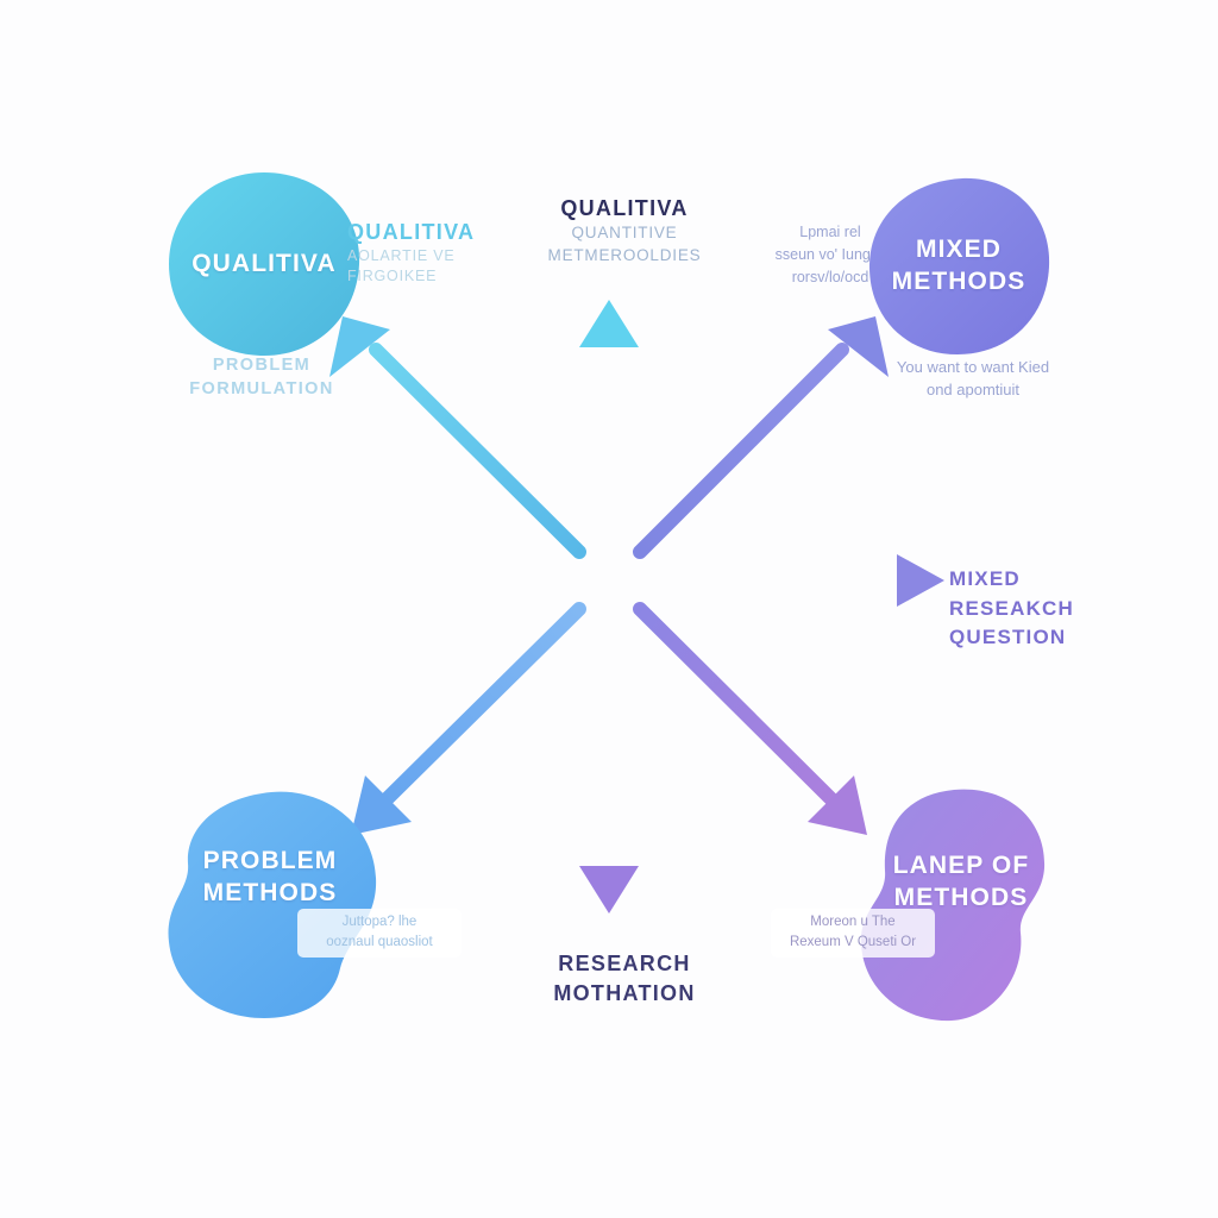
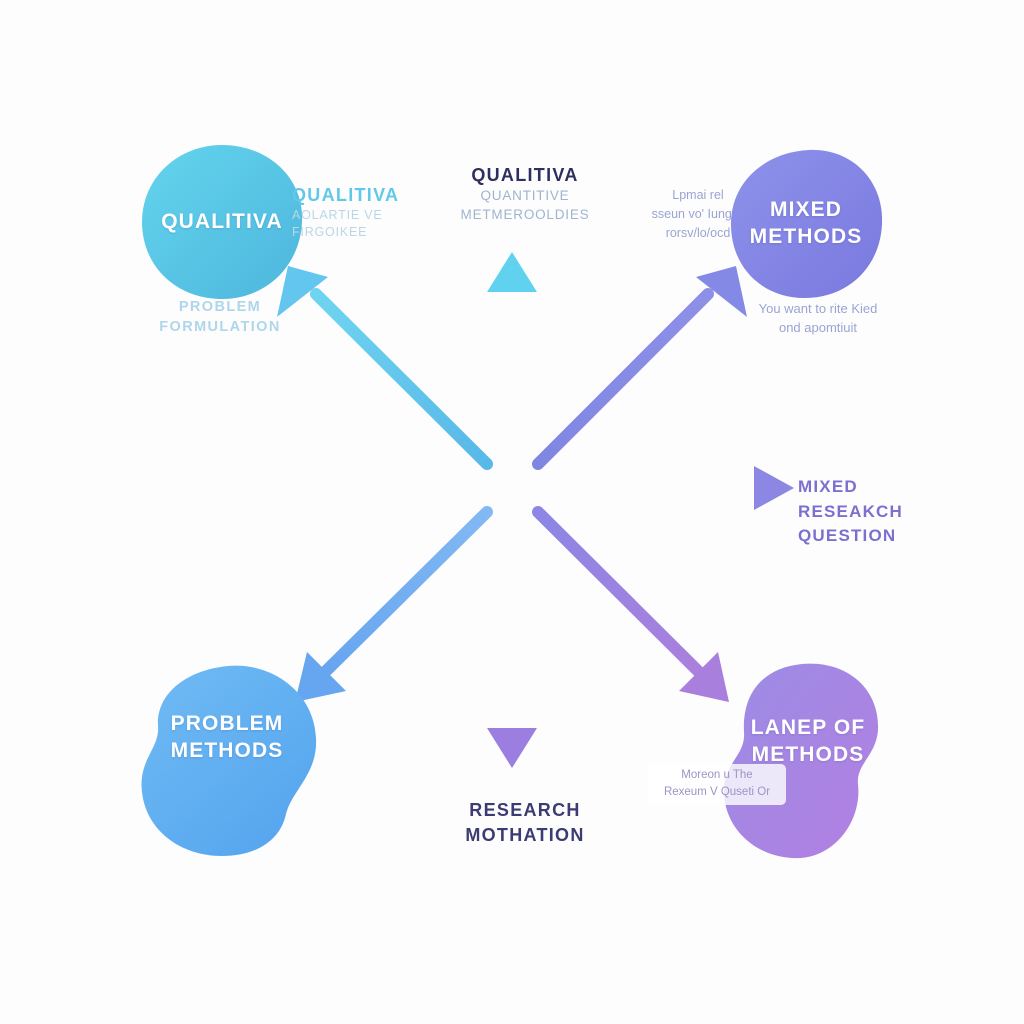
  QUALITIVA
  PROBLEM
  FORMULATION
  QUALITIVA
  AOLARTIE VE
  FIRGOIKEE
  QUALITIVA
  QUANTITIVE
  METMEROOLDIES
  Lpmai rel
  sseun vo' Iung
  rorsv/lo/ocd
  MIXED
  METHODS
- You want to want Kied
+ You want to rite Kied
  ond apomtiuit
  MIXED
  RESEAKCH
  QUESTION
  PROBLEM
  METHODS
- Juttopa? lhe
- ooznaul quaosliot
  LANEP OF
  METHODS
  Moreon u The
  Rexeum V Quseti Or
  RESEARCH
  MOTHATION
